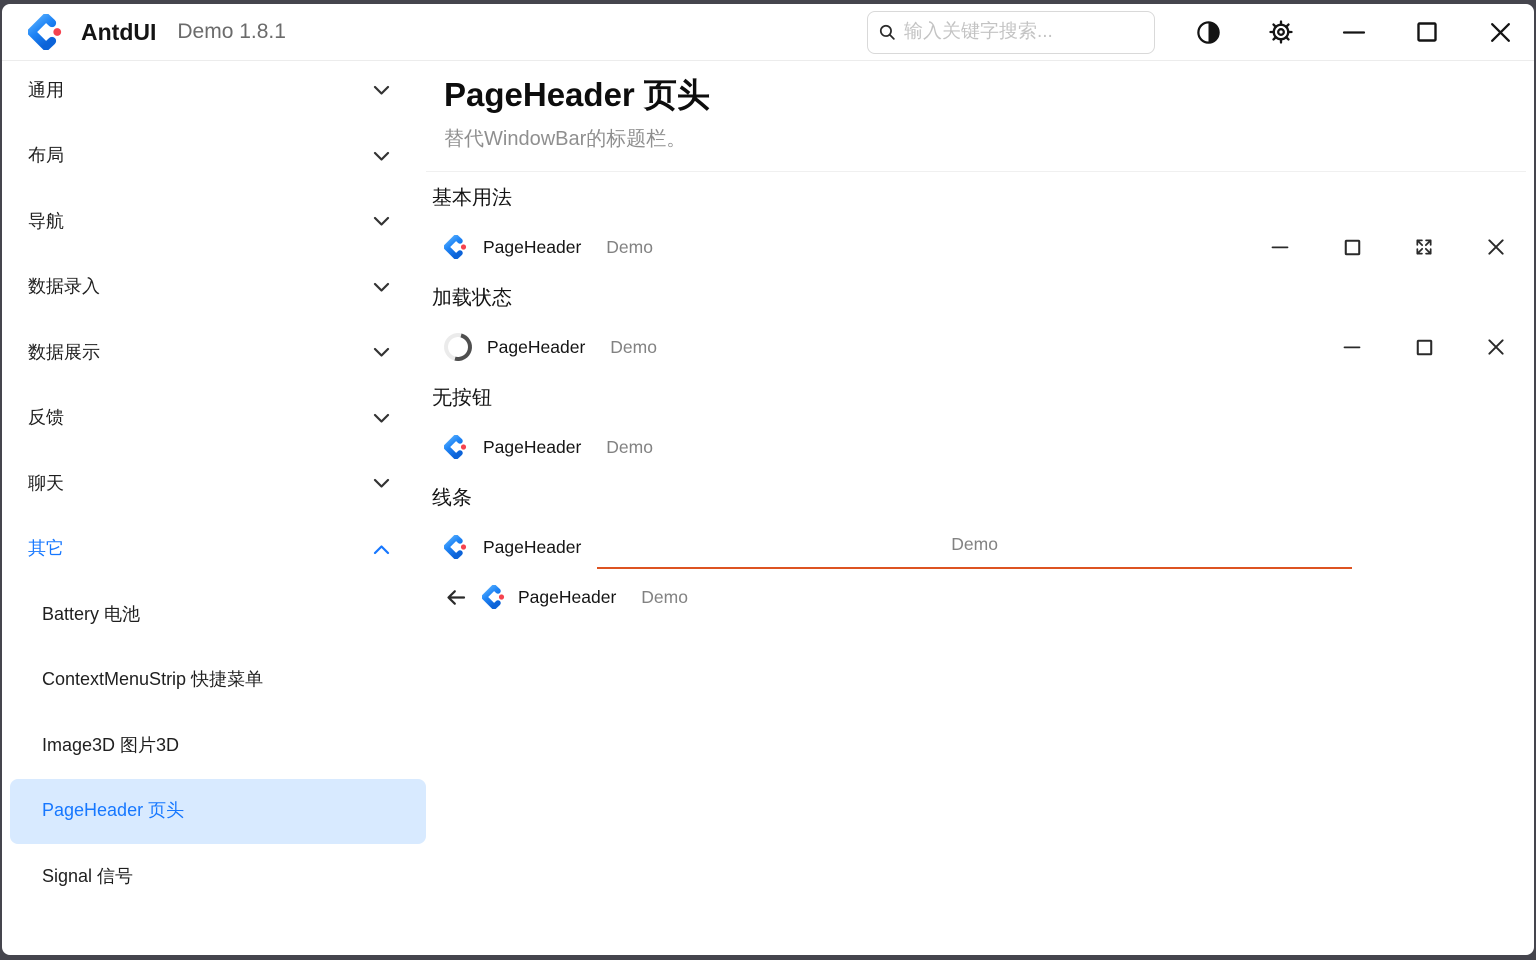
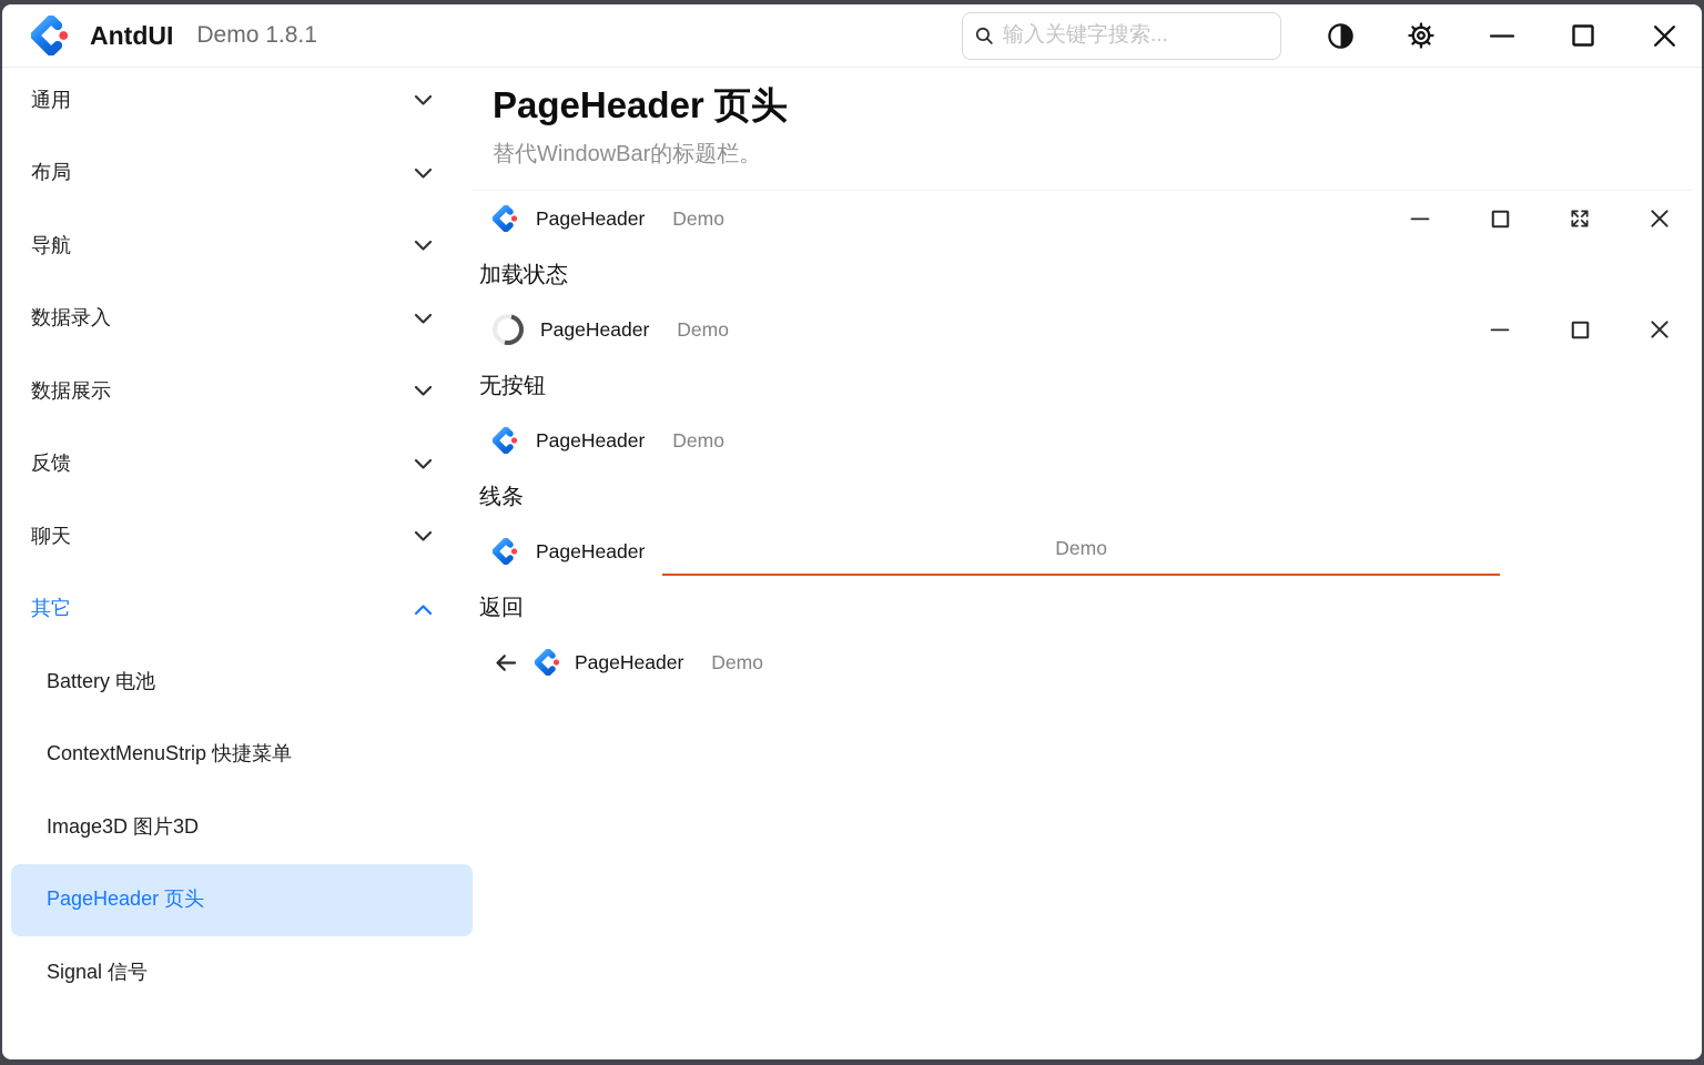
  AntdUI
  Demo 1.8.1
  输入关键字搜索...
  通用
  布局
  导航
  数据录入
  数据展示
  反馈
  聊天
  其它
  Battery 电池
  ContextMenuStrip 快捷菜单
  Image3D 图片3D
  PageHeader 页头
  Signal 信号
  PageHeader 页头
  替代WindowBar的标题栏。
- 基本用法
  PageHeader
  Demo
  加载状态
  PageHeader
  Demo
  无按钮
  PageHeader
  Demo
  线条
  PageHeader
  Demo
+ 返回
  PageHeader
  Demo
